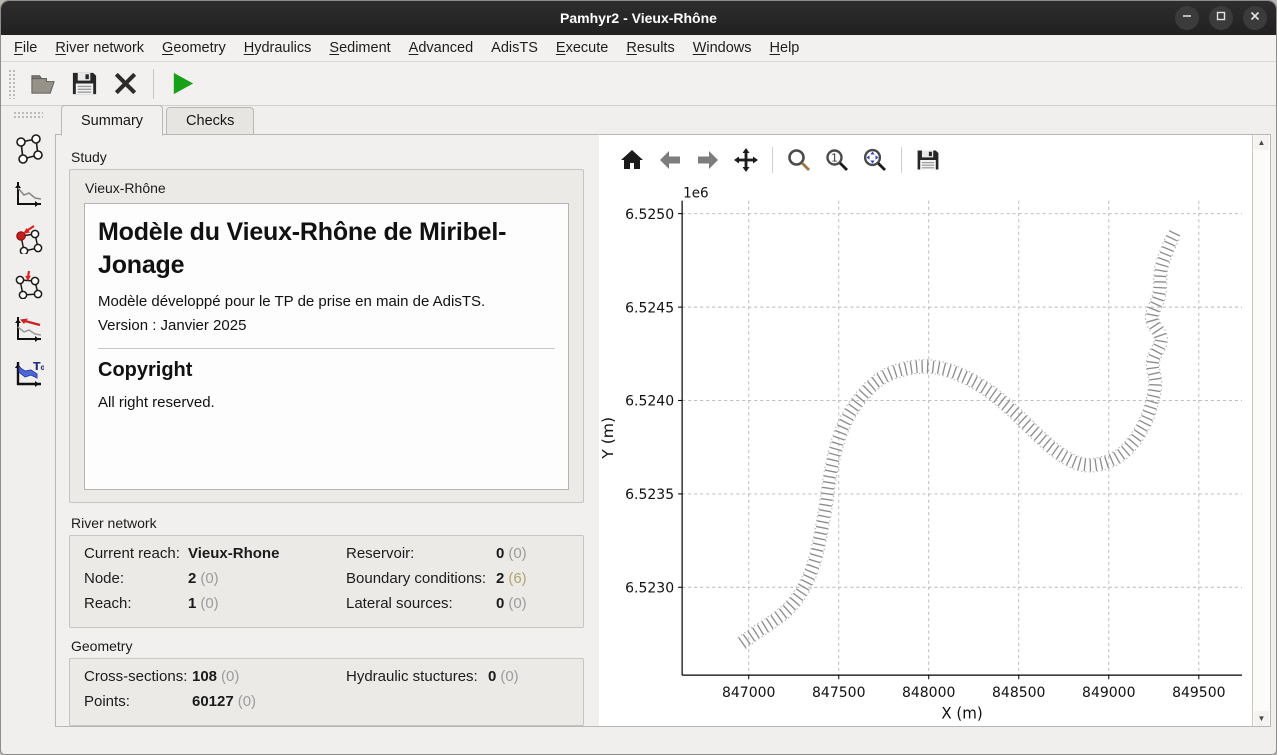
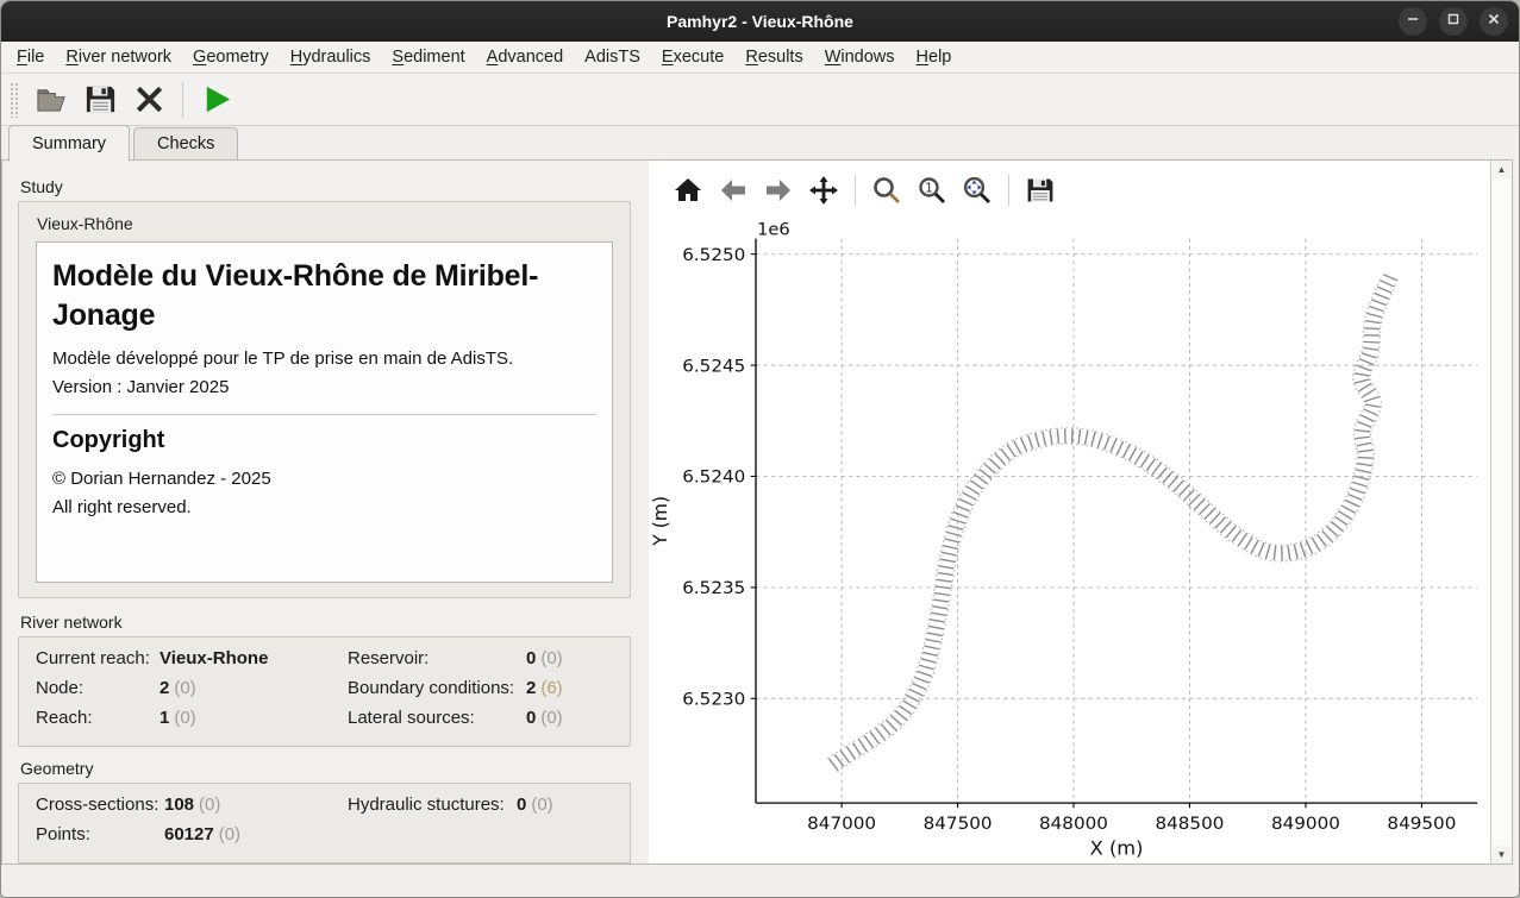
  Pamhyr2 - Vieux-Rhône
  File
  River network
  Geometry
  Hydraulics
  Sediment
  Advanced
  AdisTS
  Execute
  Results
  Windows
  Help
- T₀
  Summary
  Checks
  Study
  Vieux-Rhône
  Modèle du Vieux-Rhône de Miribel-Jonage
  Modèle développé pour le TP de prise en main de AdisTS.
  Version : Janvier 2025
  Copyright
+ © Dorian Hernandez - 2025
  All right reserved.
  River network
  Current reach:
  Vieux-Rhone
  Reservoir:
  0
  (0)
  Node:
  2
  (0)
  Boundary conditions:
  2
  (6)
  Reach:
  1
  (0)
  Lateral sources:
  0
  (0)
  Geometry
  Cross-sections:
  108
  (0)
  Hydraulic stuctures:
  0
  (0)
  Points:
  60127
  (0)
  847000
  847500
  848000
  848500
  849000
  849500
  6.5230
  6.5235
  6.5240
  6.5245
  6.5250
  1e6
  X (m)
  ▲
  ▼
